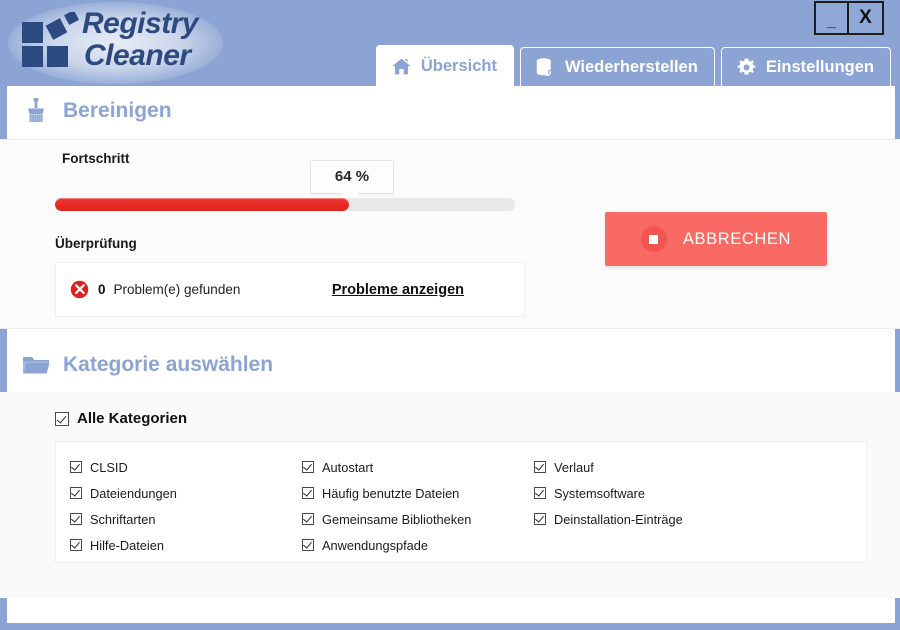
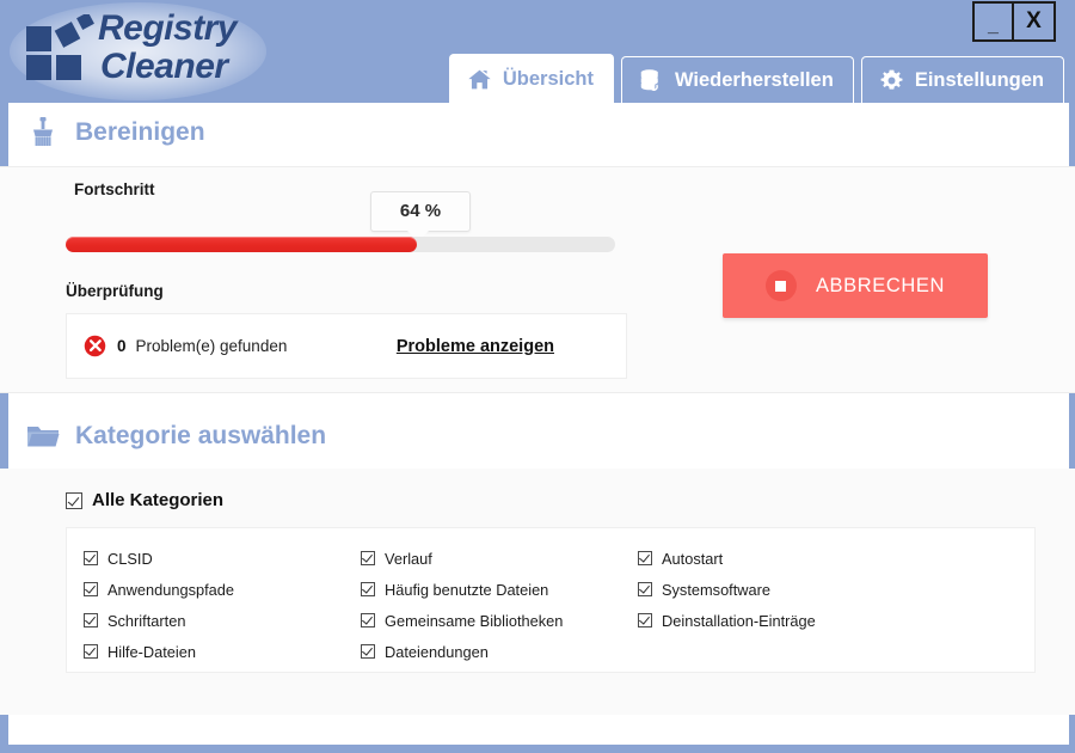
  Registry
  Cleaner
  _
  X
  Übersicht
  Wiederherstellen
  Einstellungen
  Bereinigen
  Fortschritt
  64 %
  Überprüfung
  0
  Problem(e) gefunden
  Probleme anzeigen
  ABBRECHEN
  Kategorie auswählen
  Alle Kategorien
  CLSID
- Dateiendungen
+ Anwendungspfade
  Schriftarten
  Hilfe-Dateien
- Autostart
+ Verlauf
  Häufig benutzte Dateien
  Gemeinsame Bibliotheken
- Anwendungspfade
+ Dateiendungen
- Verlauf
+ Autostart
  Systemsoftware
  Deinstallation-Einträge
